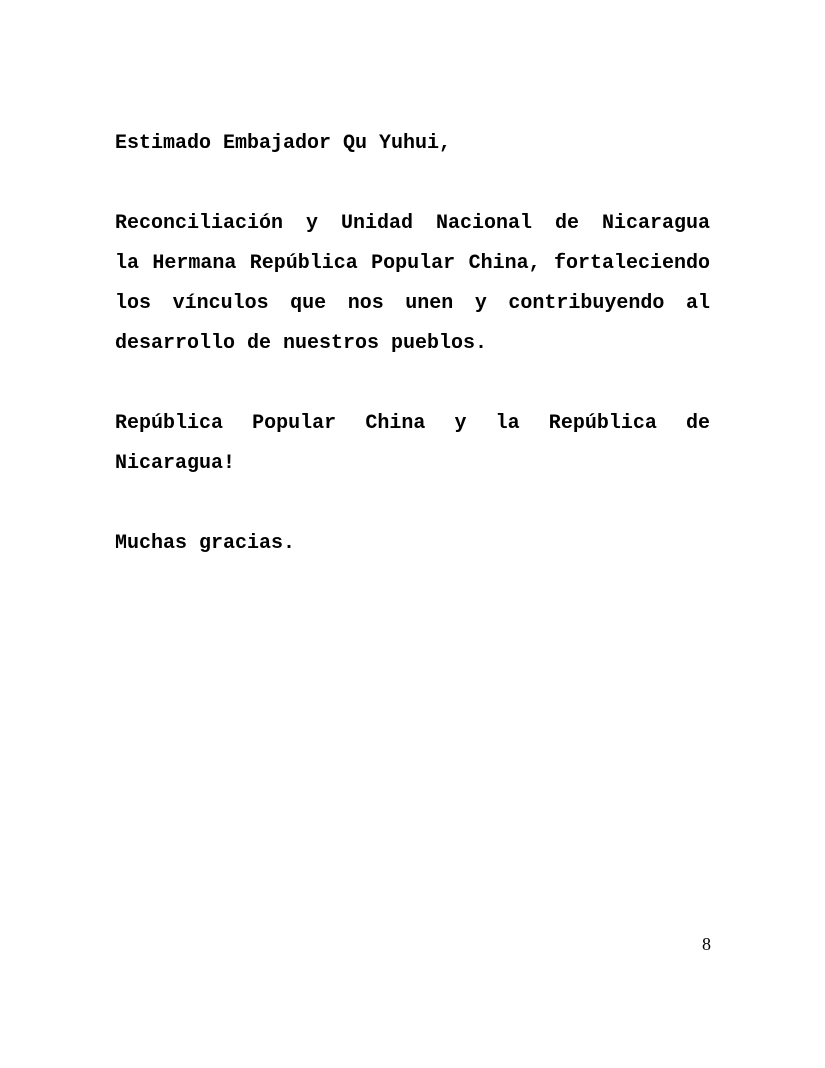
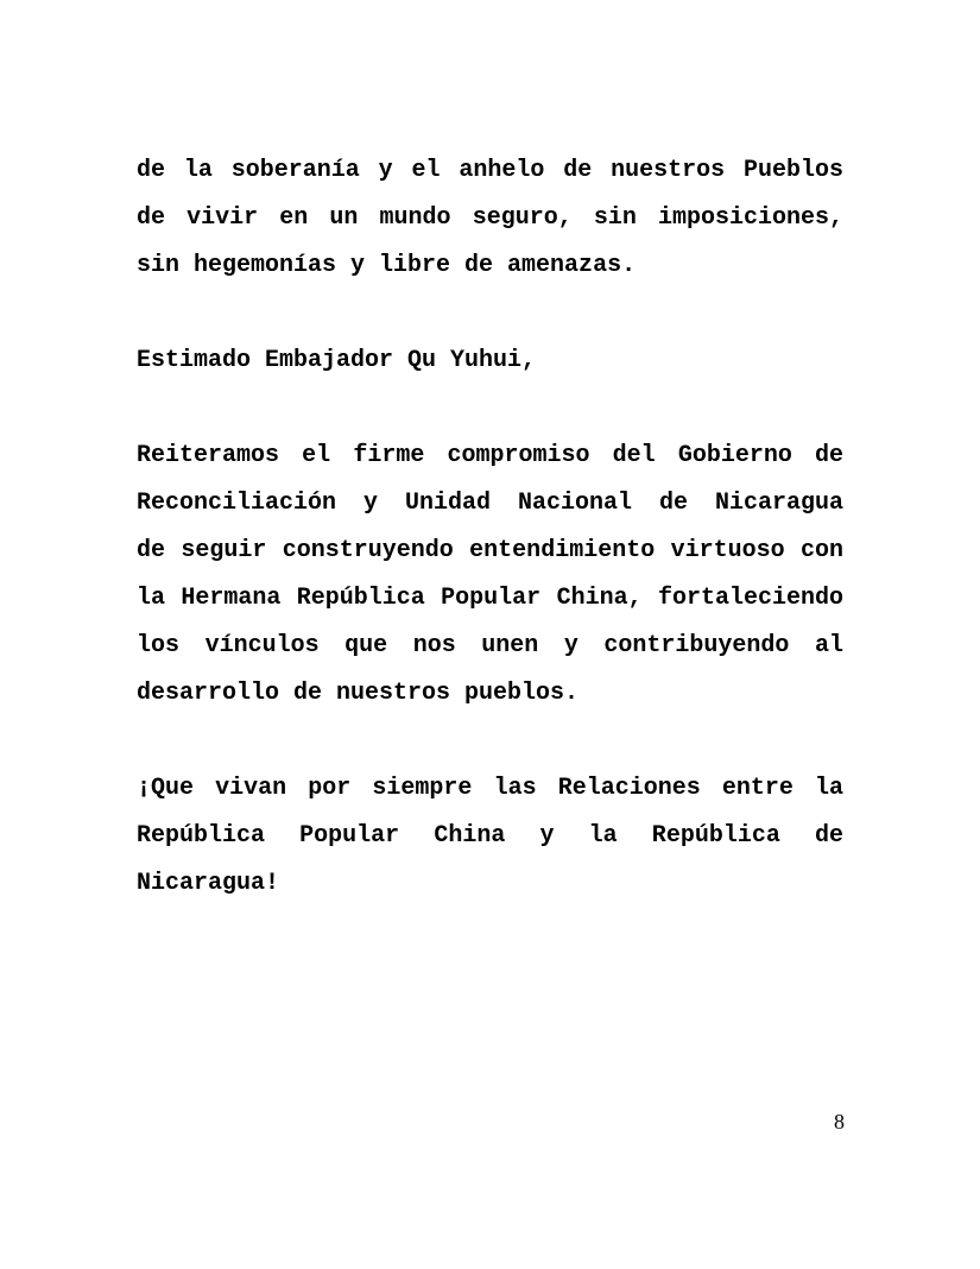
+ de la soberanía y el anhelo de nuestros Pueblos
+ de vivir en un mundo seguro, sin imposiciones,
+ sin hegemonías y libre de amenazas.
  Estimado Embajador Qu Yuhui,
+ Reiteramos el firme compromiso del Gobierno de
  Reconciliación y Unidad Nacional de Nicaragua
+ de seguir construyendo entendimiento virtuoso con
  la Hermana República Popular China, fortaleciendo
  los vínculos que nos unen y contribuyendo al
  desarrollo de nuestros pueblos.
+ ¡Que vivan por siempre las Relaciones entre la
  República Popular China y la República de
  Nicaragua!
- Muchas gracias.
  8
